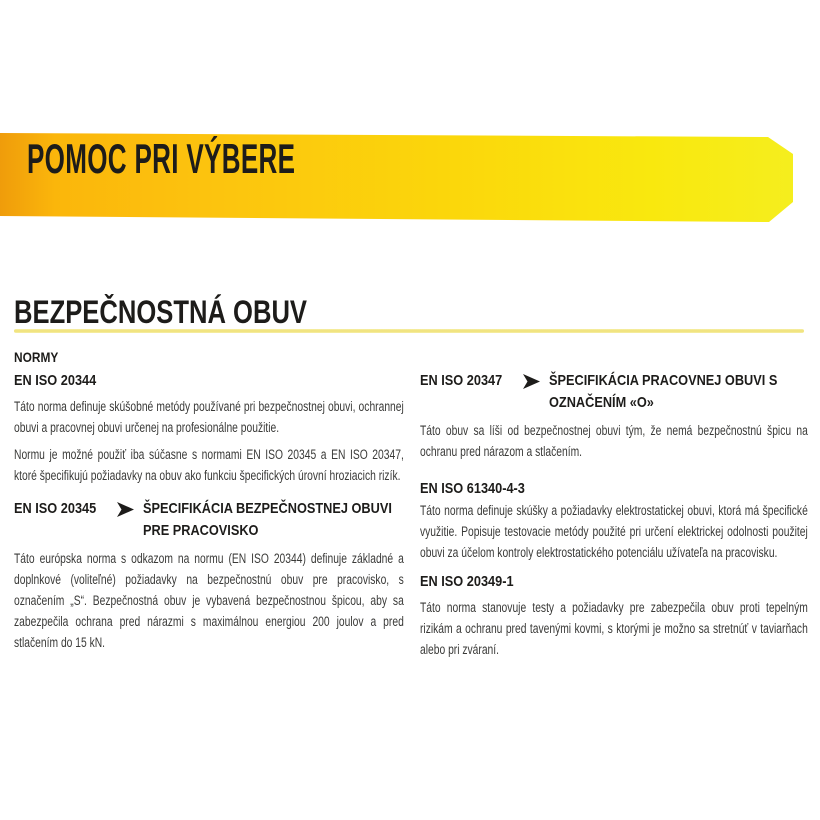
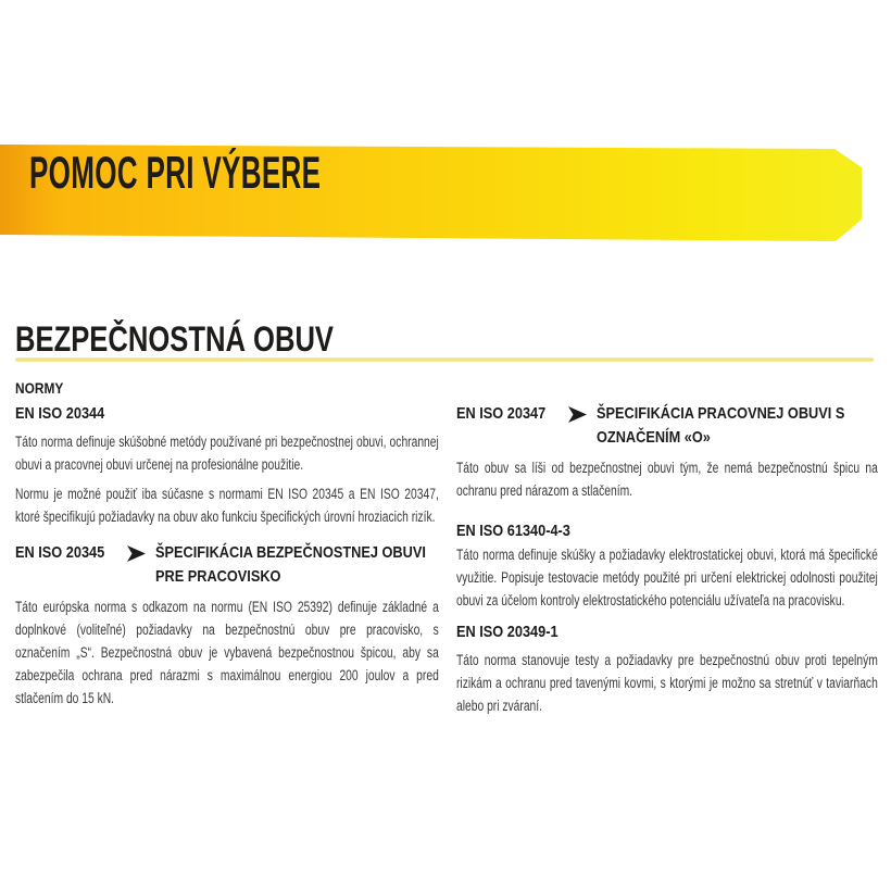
  POMOC PRI VÝBERE
  BEZPEČNOSTNÁ OBUV
  NORMY
  EN ISO 20344
  Táto norma definuje skúšobné metódy používané pri bezpečnostnej obuvi, ochrannej obuvi a pracovnej obuvi určenej na profesionálne použitie.
  Normu je možné použiť iba súčasne s normami EN ISO 20345 a EN ISO 20347, ktoré špecifikujú požiadavky na obuv ako funkciu špecifických úrovní hroziacich rizík.
  EN ISO 20345
  ŠPECIFIKÁCIA BEZPEČNOSTNEJ OBUVI PRE PRACOVISKO
- Táto európska norma s odkazom na normu (EN ISO 20344) definuje základné a doplnkové (voliteľné) požiadavky na bezpečnostnú obuv pre pracovisko, s označením „S“. Bezpečnostná obuv je vybavená bezpečnostnou špicou, aby sa zabezpečila ochrana pred nárazmi s maximálnou energiou 200 joulov a pred stlačením do 15 kN.
+ Táto európska norma s odkazom na normu (EN ISO 25392) definuje základné a doplnkové (voliteľné) požiadavky na bezpečnostnú obuv pre pracovisko, s označením „S“. Bezpečnostná obuv je vybavená bezpečnostnou špicou, aby sa zabezpečila ochrana pred nárazmi s maximálnou energiou 200 joulov a pred stlačením do 15 kN.
  EN ISO 20347
  ŠPECIFIKÁCIA PRACOVNEJ OBUVI S OZNAČENÍM «O»
  Táto obuv sa líši od bezpečnostnej obuvi tým, že nemá bezpečnostnú špicu na ochranu pred nárazom a stlačením.
  EN ISO 61340-4-3
  Táto norma definuje skúšky a požiadavky elektrostatickej obuvi, ktorá má špecifické využitie. Popisuje testovacie metódy použité pri určení elektrickej odolnosti použitej obuvi za účelom kontroly elektrostatického potenciálu užívateľa na pracovisku.
  EN ISO 20349-1
- Táto norma stanovuje testy a požiadavky pre zabezpečila obuv proti tepelným rizikám a ochranu pred tavenými kovmi, s ktorými je možno sa stretnúť v taviarňach alebo pri zváraní.
+ Táto norma stanovuje testy a požiadavky pre bezpečnostnú obuv proti tepelným rizikám a ochranu pred tavenými kovmi, s ktorými je možno sa stretnúť v taviarňach alebo pri zváraní.
